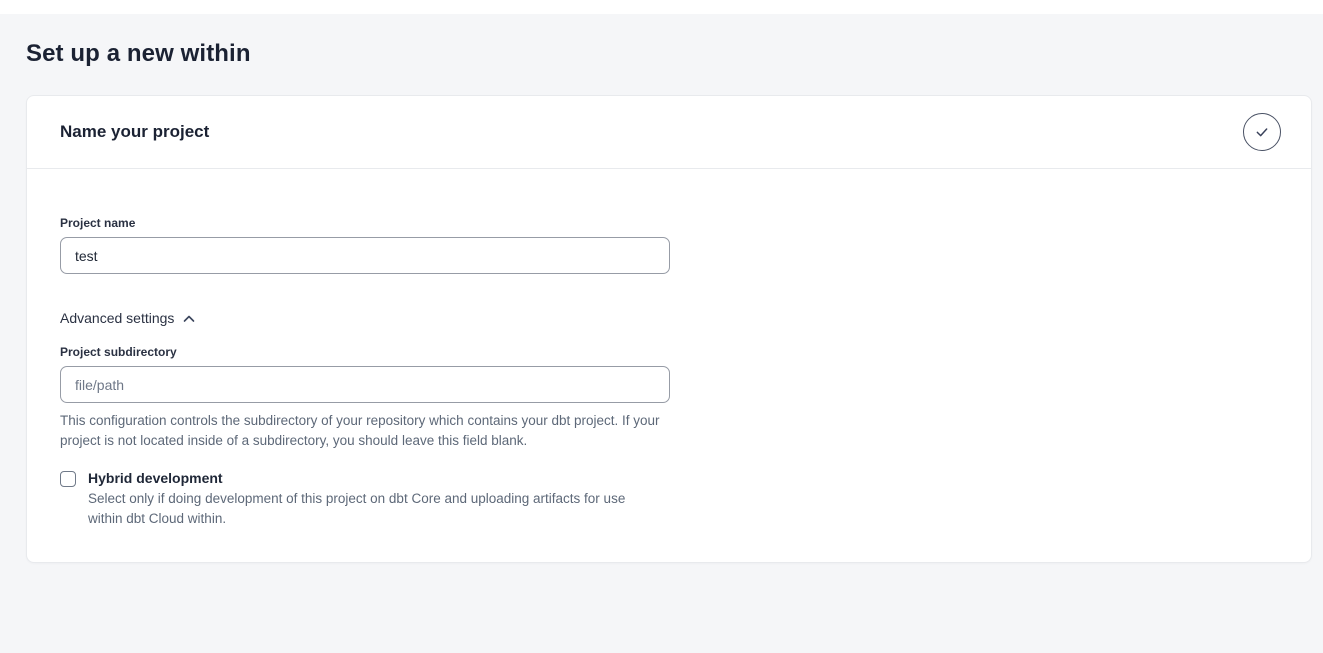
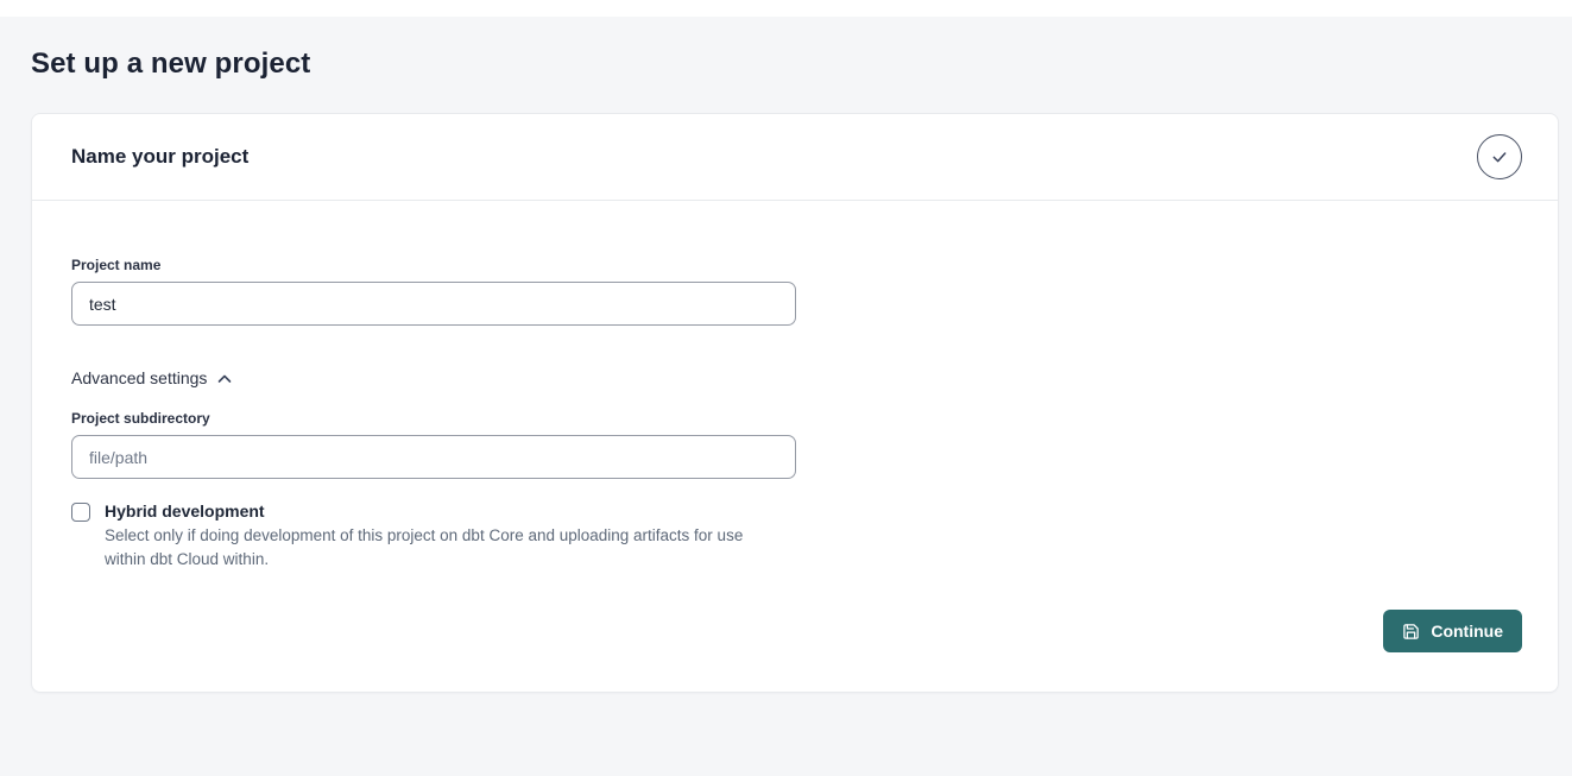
- Set up a new within
+ Set up a new project
  Name your project
  Project name
  test
  Advanced settings
  Project subdirectory
  file/path
- This configuration controls the subdirectory of your repository which contains your dbt project. If your project is not located inside of a subdirectory, you should leave this field blank.
  Hybrid development
  Select only if doing development of this project on dbt Core and uploading artifacts for use within dbt Cloud within.
+ Continue
